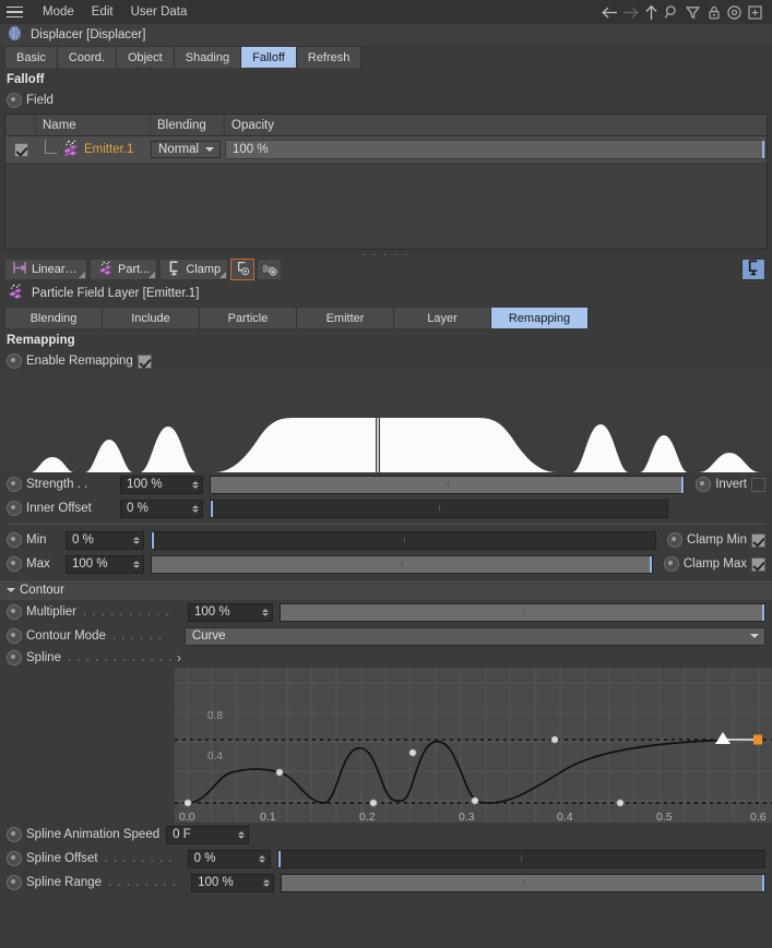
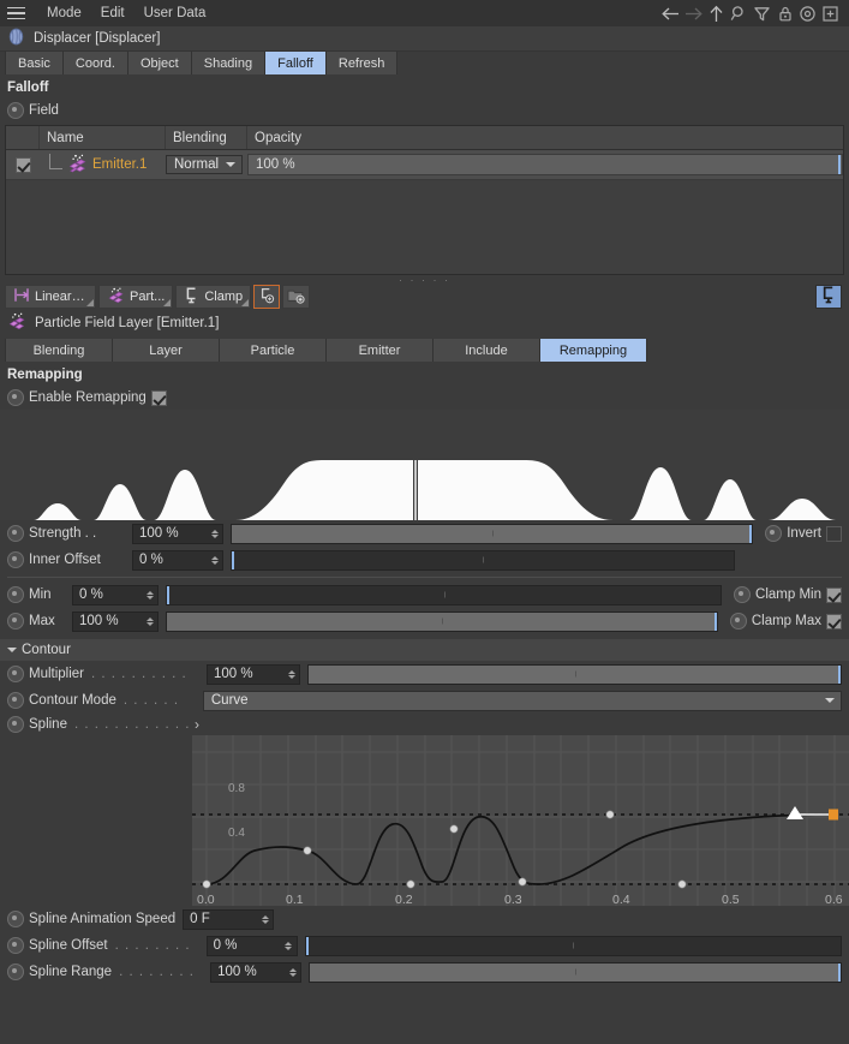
  Mode
  Edit
  User Data
  Displacer [Displacer]
  Basic
  Coord.
  Object
  Shading
  Falloff
  Refresh
  Falloff
  Field
  Name
  Blending
  Opacity
  Emitter.1
  Normal
  100 %
  · · · · ·
  Linear Fi
  Part...
  Clamp
  Particle Field Layer [Emitter.1]
  Blending
- Include
+ Layer
  Particle
  Emitter
- Layer
+ Include
  Remapping
  Remapping
  Enable Remapping
  Strength . .
  100 %
  Invert
  Inner Offset
  0 %
  Min
  0 %
  Clamp Min
  Max
  100 %
  Clamp Max
  Contour
  Multiplier
  . . . . . . . . . .
  100 %
  Contour Mode
  . . . . . .
  Curve
  Spline
  . . . . . . . . . . . .
  ›
  0.8
  0.4
  0.0
  0.1
  0.2
  0.3
  0.4
  0.5
  0.6
  Spline Animation Speed
  0 F
  Spline Offset
  . . . . . . . .
  0 %
  Spline Range
  . . . . . . . .
  100 %
